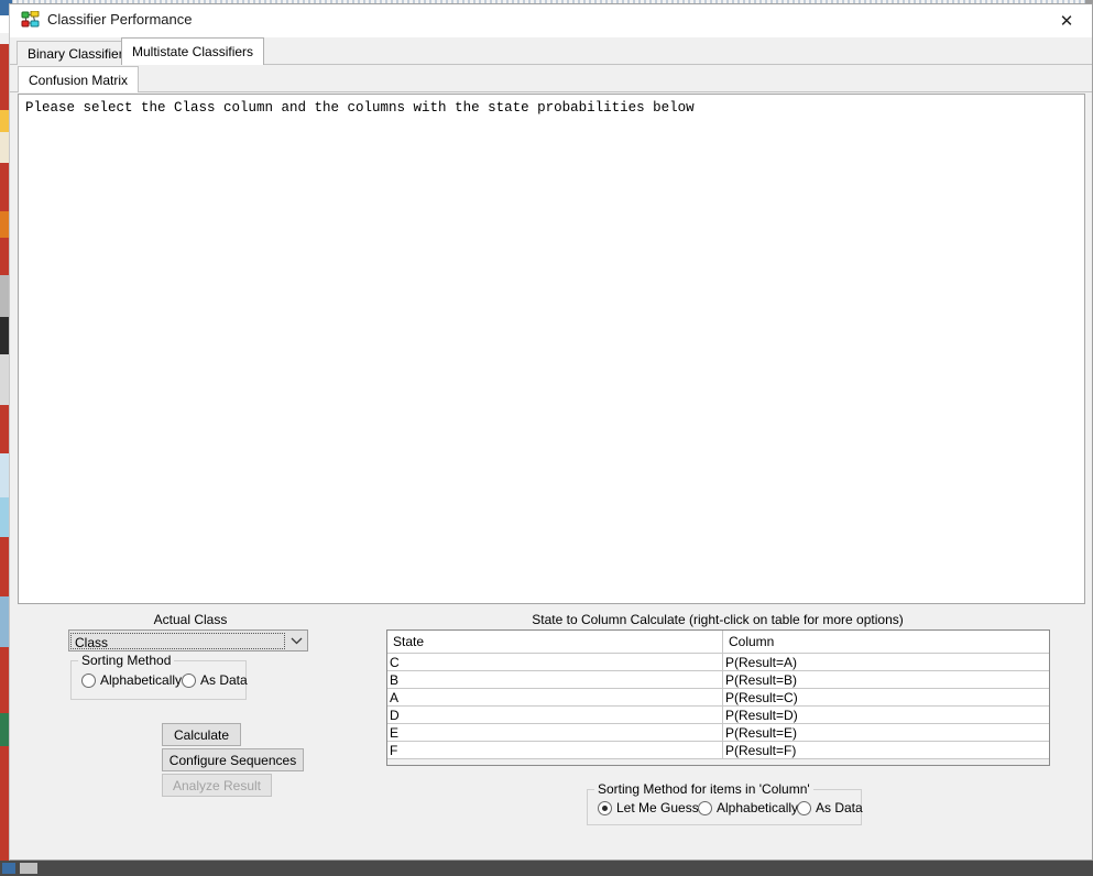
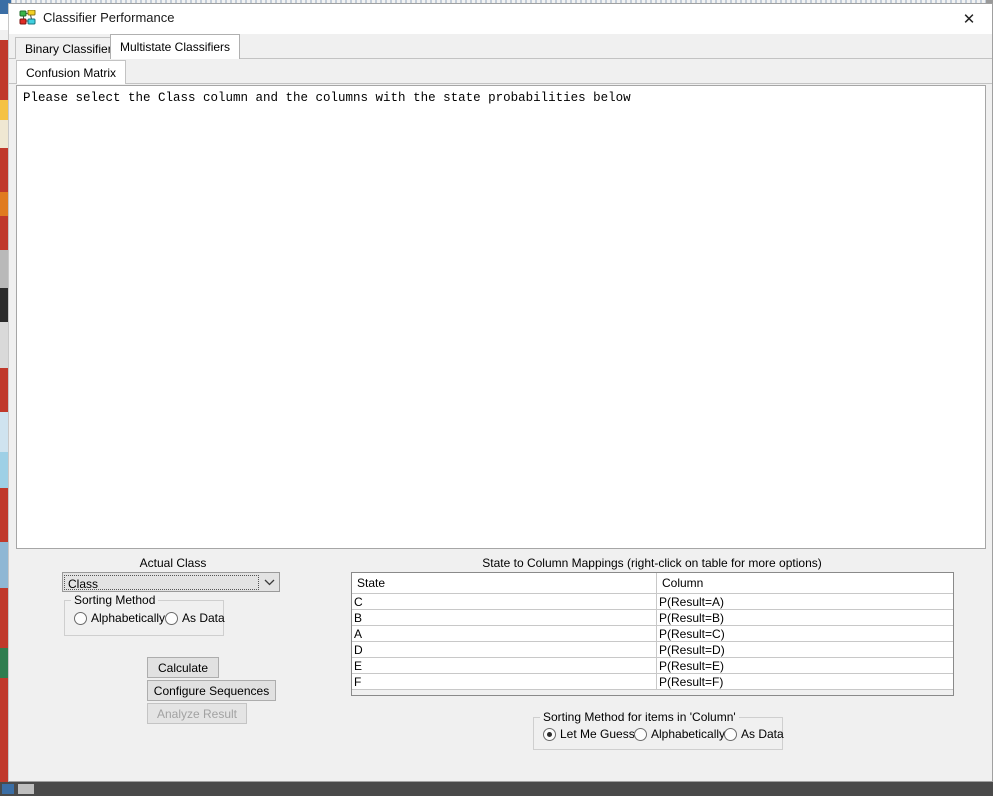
  Classifier Performance
  ✕
  Binary Classifie
  Multistate Classifiers
  Confusion Matrix
  Please select the Class column and the columns with the state probabilities below
  Actual Class
  Class
  Sorting Method
  Alphabetically
  As Data
  Calculate
  Configure Sequences
  Analyze Result
- State to Column Calculate (right-click on table for more options)
+ State to Column Mappings (right-click on table for more options)
  State	Column
  C	P(Result=A)
  B	P(Result=B)
  A	P(Result=C)
  D	P(Result=D)
  E	P(Result=E)
  F	P(Result=F)
  Sorting Method for items in 'Column'
  Let Me Guess
  Alphabetically
  As Data
